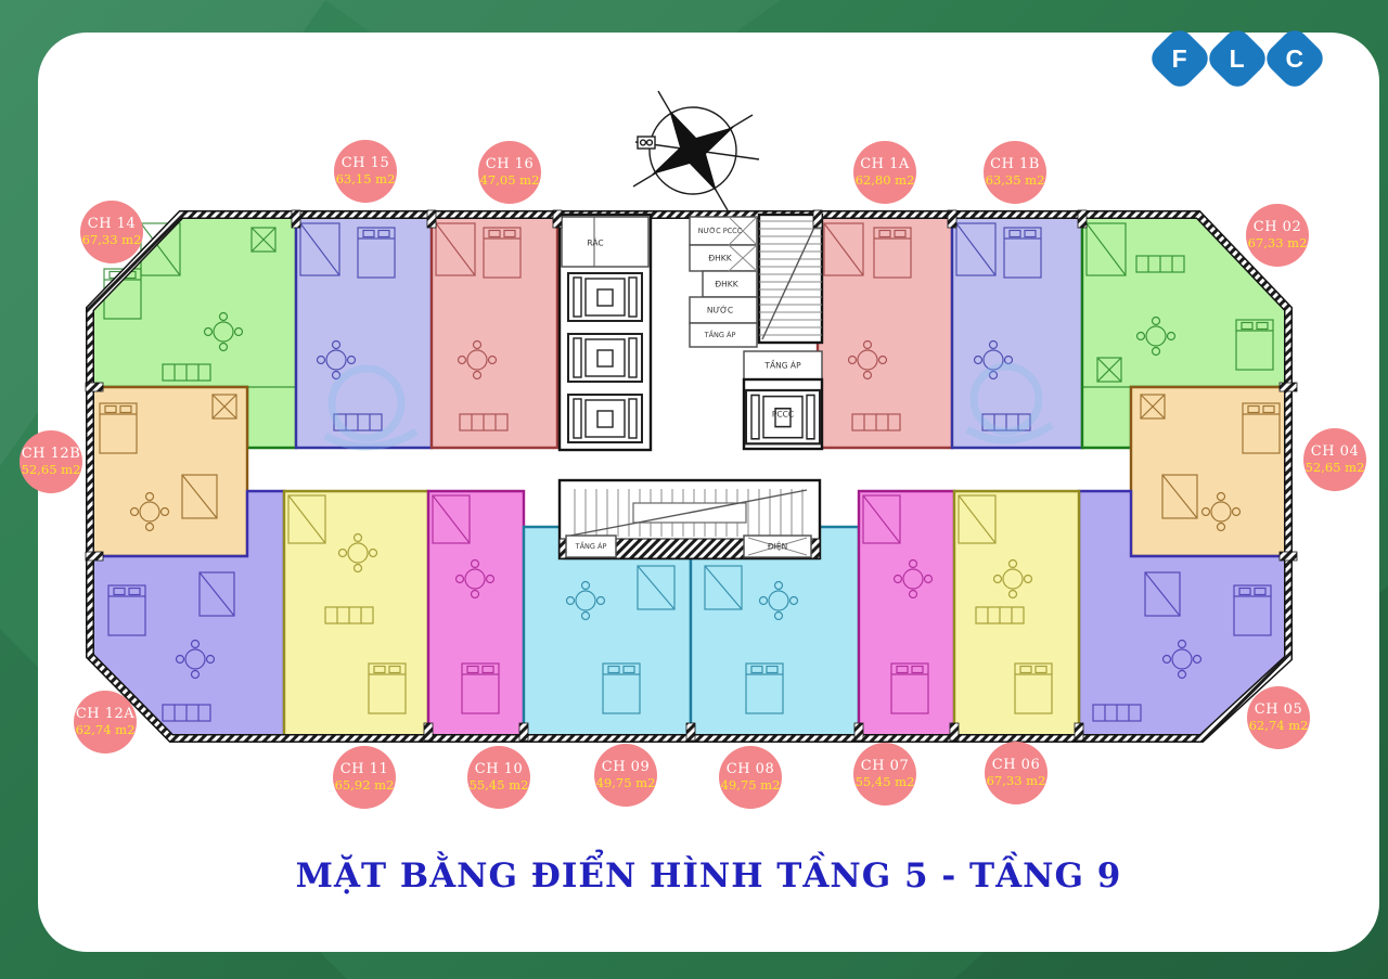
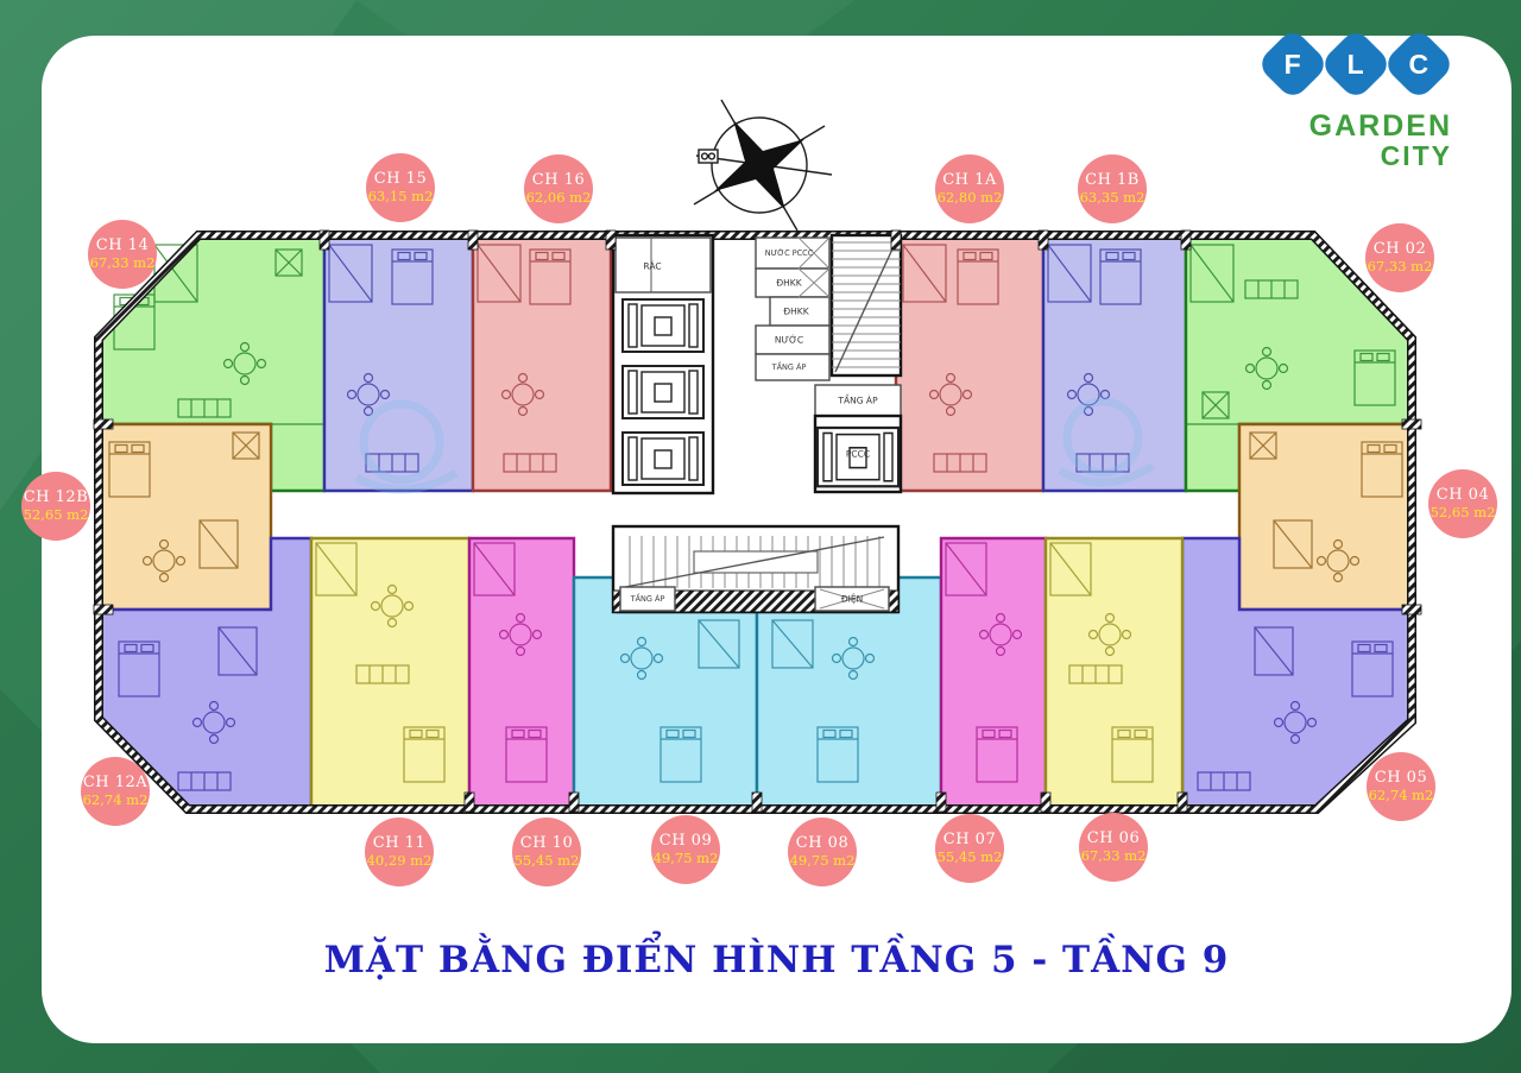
+ GARDEN
+ CITY
  CH 14
  67,33 m2
  CH 15
  63,15 m2
  CH 16
- 47,05 m2
+ 62,06 m2
  CH 1A
  62,80 m2
  CH 1B
  63,35 m2
  CH 02
  67,33 m2
  CH 12B
  52,65 m2
  CH 04
  52,65 m2
  CH 12A
  62,74 m2
  CH 05
  62,74 m2
  CH 11
- 65,92 m2
+ 40,29 m2
  CH 10
  55,45 m2
  CH 09
  49,75 m2
  CH 08
  49,75 m2
  CH 07
  55,45 m2
  CH 06
  67,33 m2
  RÁC
  NƯỚC PCCC
  ĐHKK
  ĐHKK
  NƯỚC
  TẦNG ÁP
  TẦNG ÁP
  PCCC
  TẦNG ÁP
  ĐIỆN
  MẶT BẰNG ĐIỂN HÌNH TẦNG 5 - TẦNG 9
